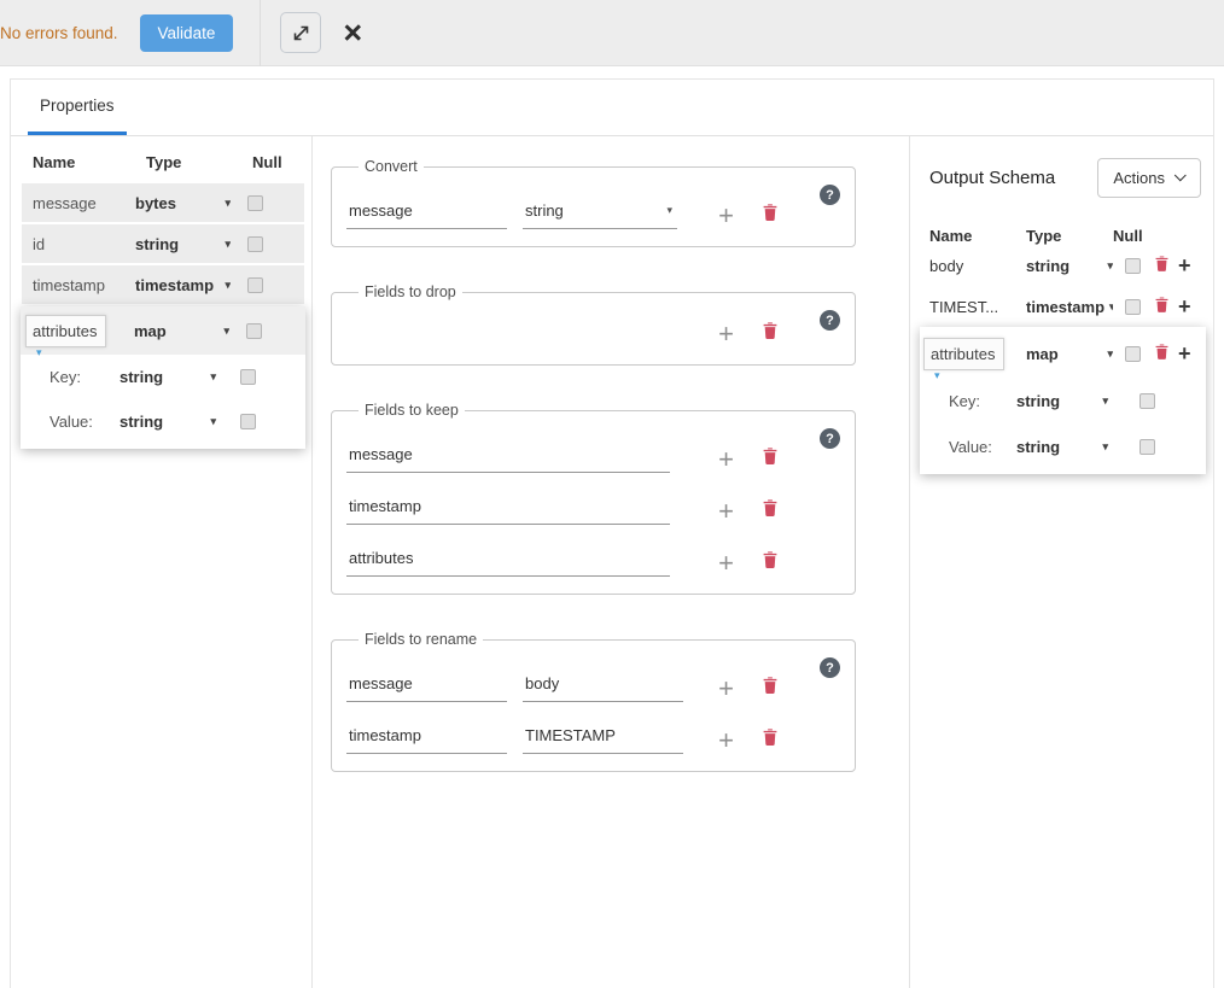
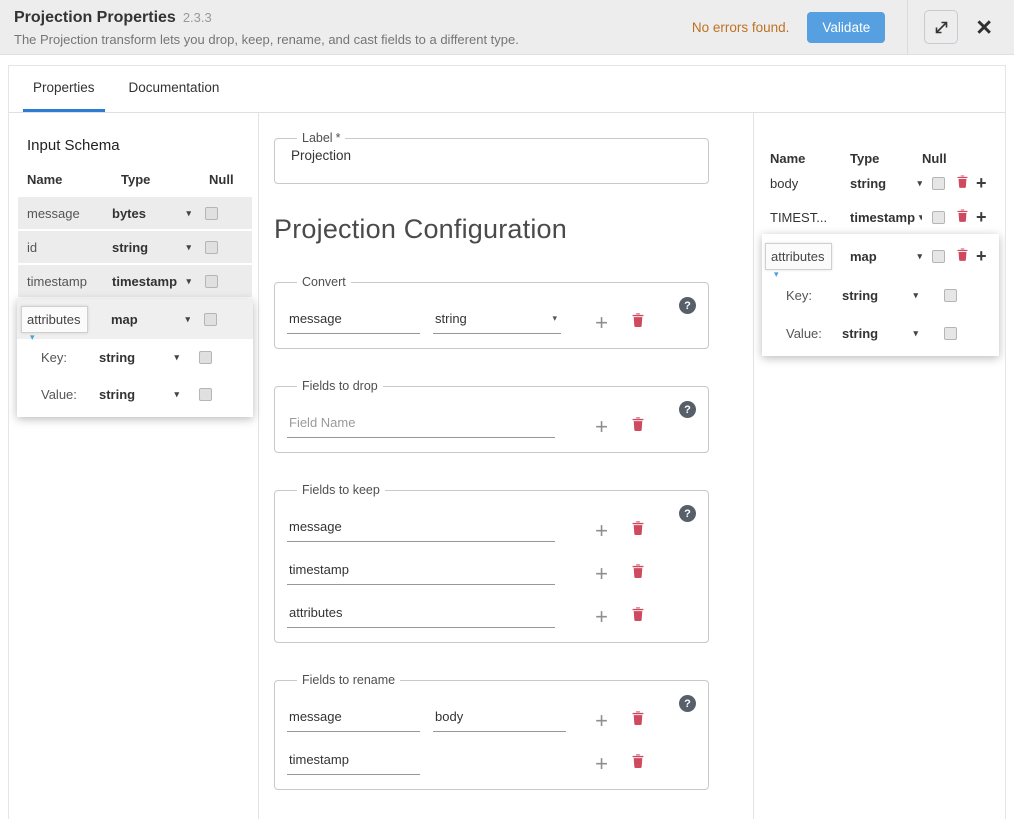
+ Projection Properties
+ 2.3.3
+ The Projection transform lets you drop, keep, rename, and cast fields to a different type.
  No errors found.
  Validate
  ×
  Properties
+ Documentation
+ Input Schema
  Name
  Type
  Null
  message
  bytes
  ▾
  id
  string
  ▾
  timestamp
  timestamp
  ▾
  attributes
  ▾
  map
  ▾
  Key:
  string
  ▾
  Value:
  string
  ▾
+ Label *
+ Projection
+ Projection Configuration
  Convert
  ?
  message
  string
  ▾
  +
  Fields to drop
  ?
+ Field Name
  +
  Fields to keep
  ?
  message
  +
  timestamp
  +
  attributes
  +
  Fields to rename
  ?
  message
  body
  +
  timestamp
- TIMESTAMP
  +
- Output Schema
- Actions
  Name
  Type
  Null
  body
  string
  ▾
  +
  TIMEST...
  timestamp
  ▾
  +
  attributes
  ▾
  map
  ▾
  +
  Key:
  string
  ▾
  Value:
  string
  ▾
